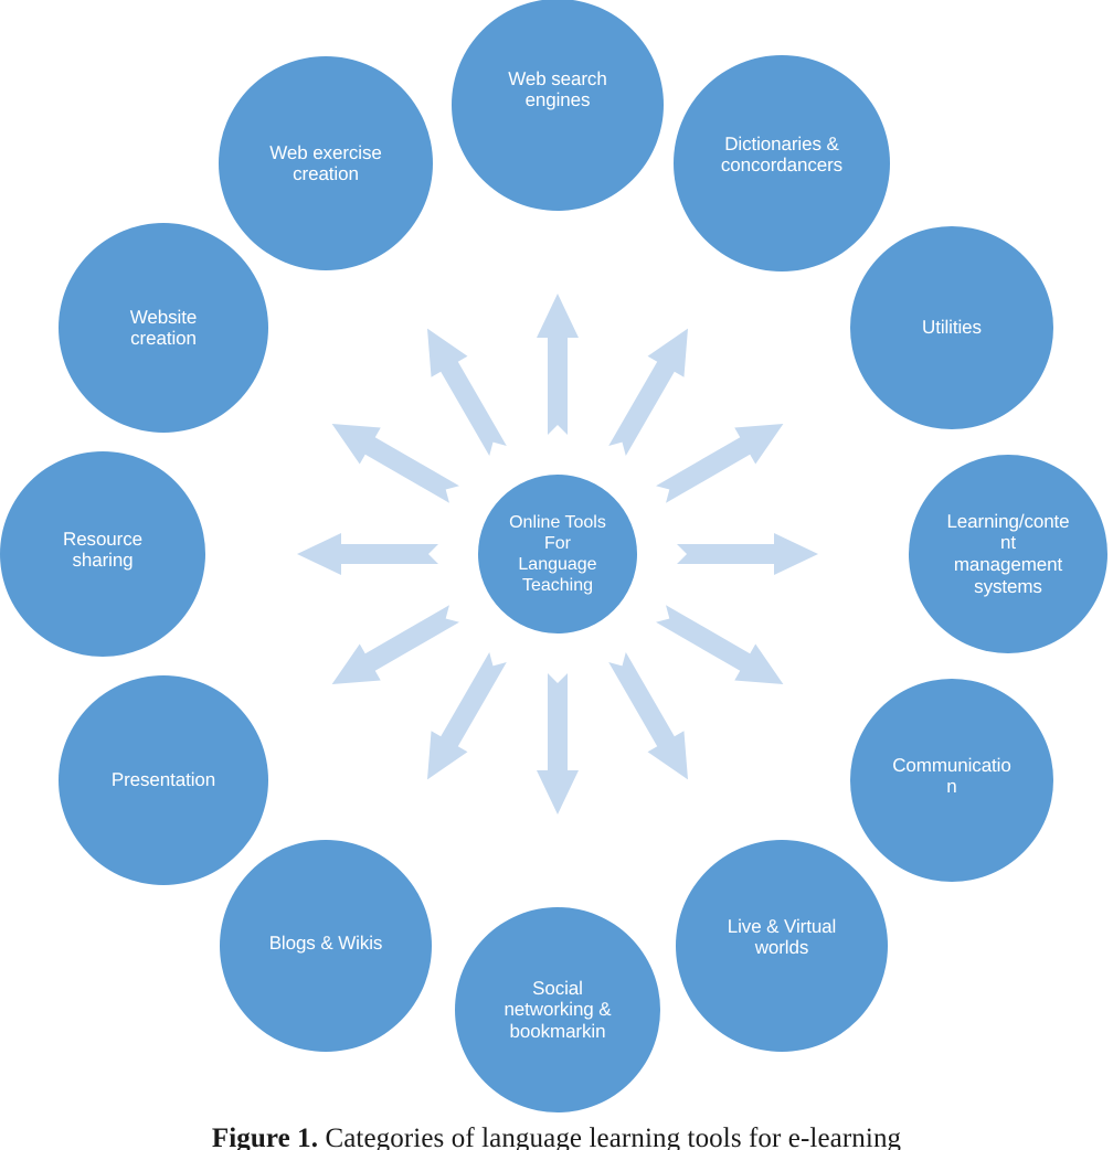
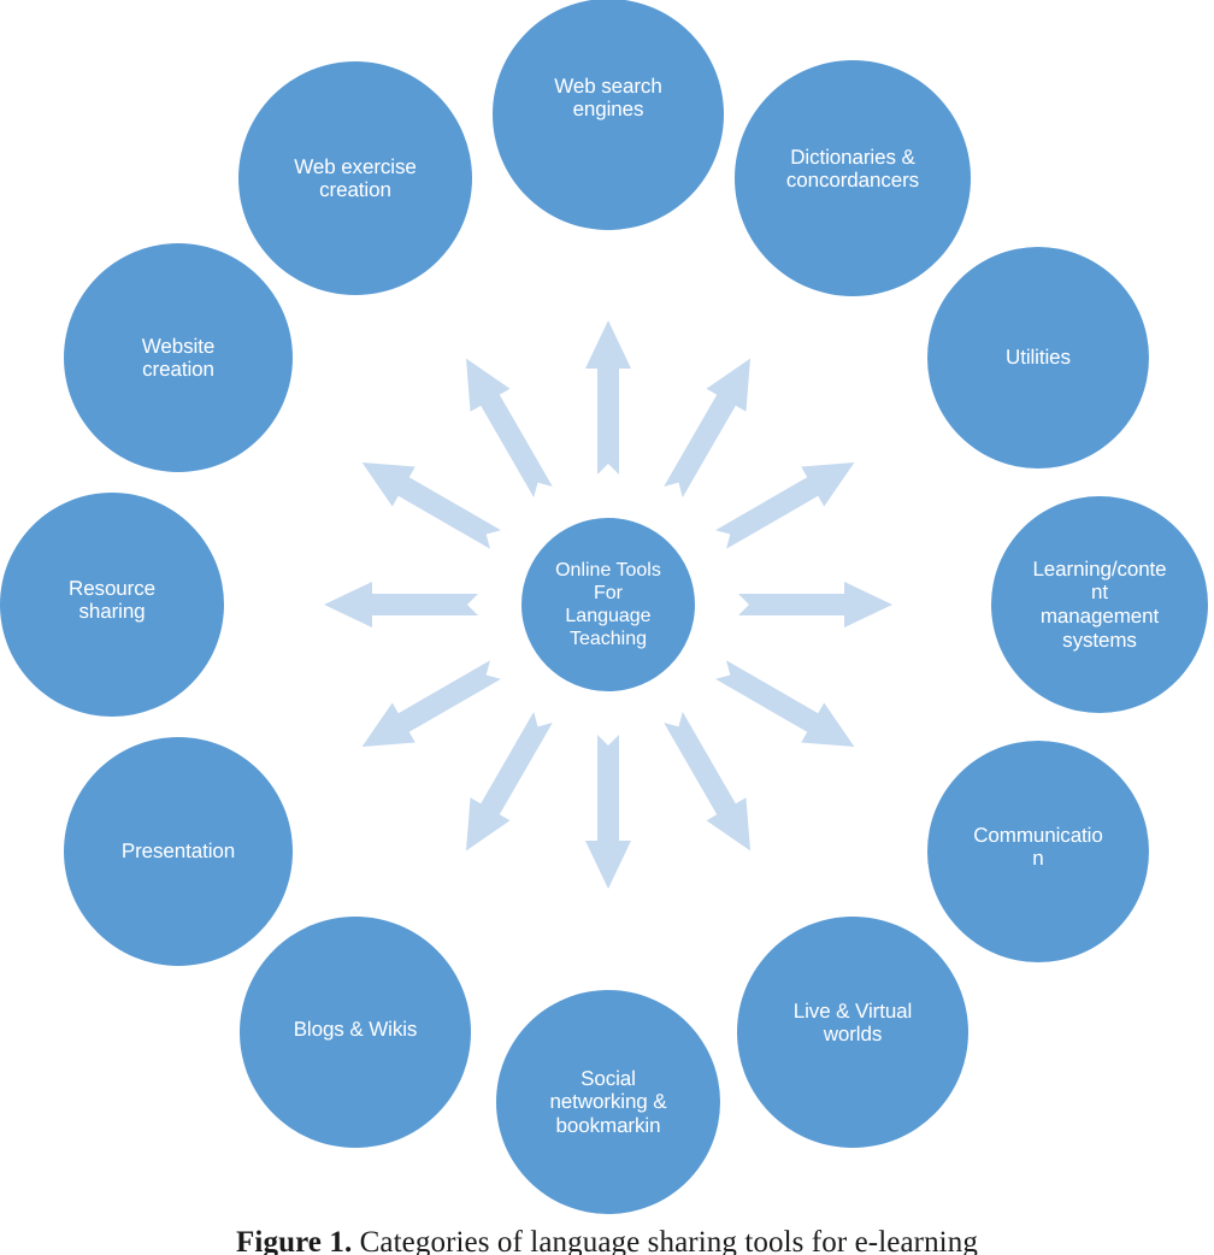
  Web search
  engines
  Dictionaries &
  concordancers
  Utilities
  Learning/conte
  nt
  management
  systems
  Communicatio
  n
  Live & Virtual
  worlds
  Social
  networking &
  bookmarkin
  Blogs & Wikis
  Presentation
  Resource
  sharing
  Website
  creation
  Web exercise
  creation
  Online Tools
  For
  Language
  Teaching
- Figure 1. Categories of language learning tools for e-learning
+ Figure 1. Categories of language sharing tools for e-learning
